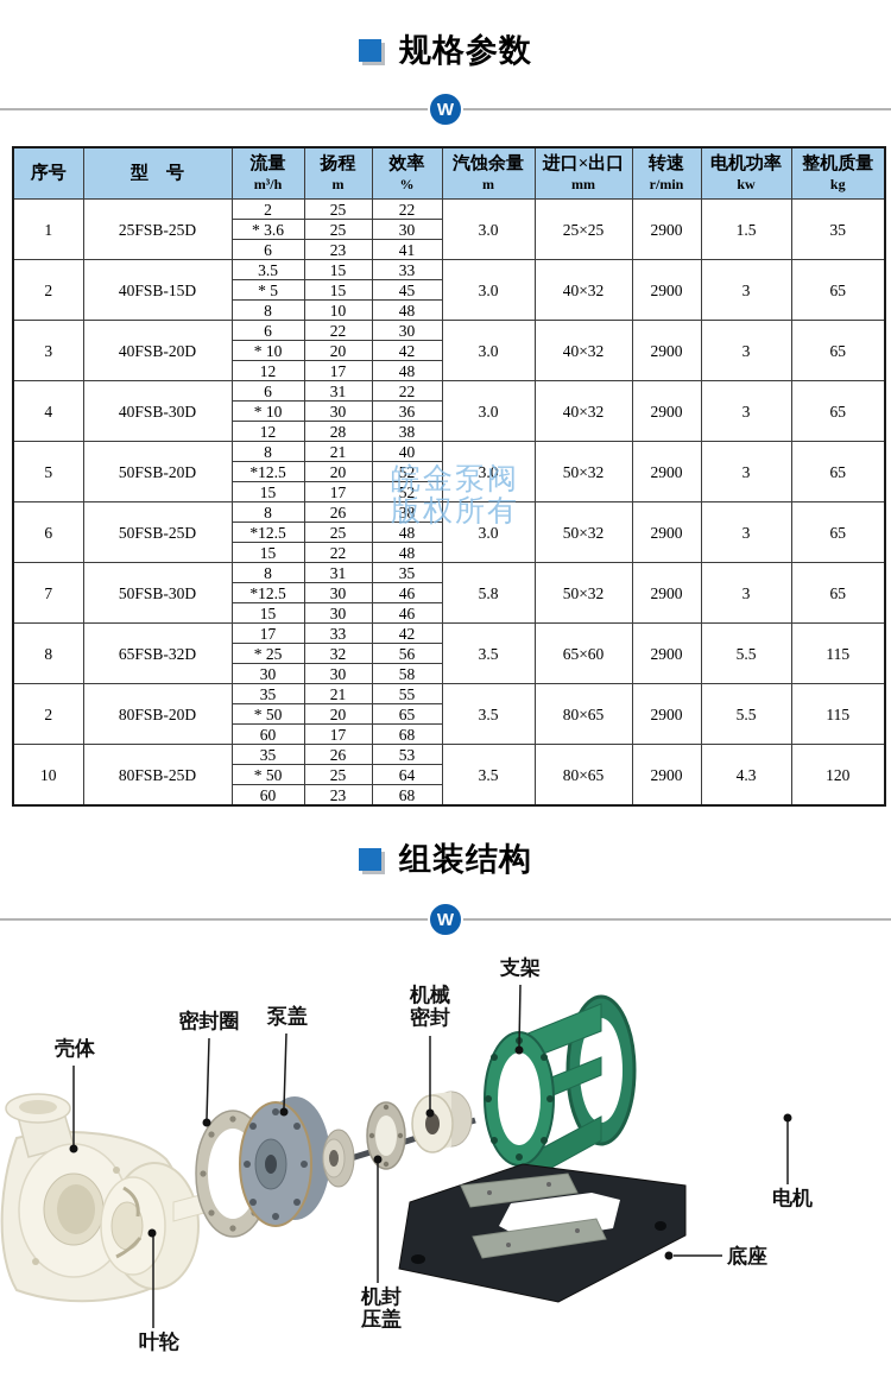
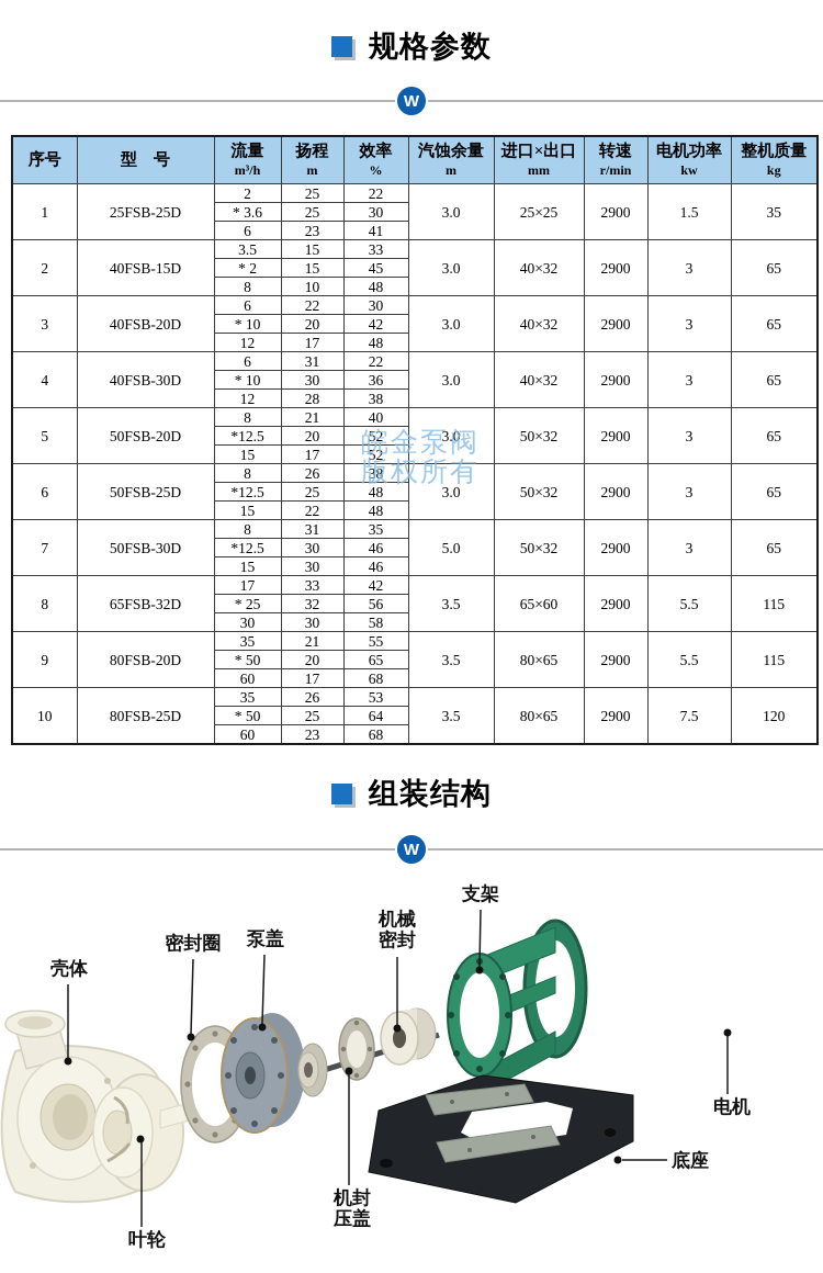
  规格参数
  W
  序号	型 号	流量m³/h	扬程m	效率%	汽蚀余量m	进口×出口mm	转速r/min	电机功率kw	整机质量kg
  1	25FSB-25D	2	25	22	3.0	25×25	2900	1.5	35
  * 3.6	25	30
  6	23	41
  2	40FSB-15D	3.5	15	33	3.0	40×32	2900	3	65
- * 5	15	45
+ * 2	15	45
  8	10	48
  3	40FSB-20D	6	22	30	3.0	40×32	2900	3	65
  * 10	20	42
  12	17	48
  4	40FSB-30D	6	31	22	3.0	40×32	2900	3	65
  * 10	30	36
  12	28	38
  5	50FSB-20D	8	21	40	3.0	50×32	2900	3	65
  *12.5	20	52
  15	17	52
  6	50FSB-25D	8	26	38	3.0	50×32	2900	3	65
  *12.5	25	48
  15	22	48
- 7	50FSB-30D	8	31	35	5.8	50×32	2900	3	65
+ 7	50FSB-30D	8	31	35	5.0	50×32	2900	3	65
  *12.5	30	46
  15	30	46
  8	65FSB-32D	17	33	42	3.5	65×60	2900	5.5	115
  * 25	32	56
  30	30	58
- 2	80FSB-20D	35	21	55	3.5	80×65	2900	5.5	115
+ 9	80FSB-20D	35	21	55	3.5	80×65	2900	5.5	115
  * 50	20	65
  60	17	68
- 10	80FSB-25D	35	26	53	3.5	80×65	2900	4.3	120
+ 10	80FSB-25D	35	26	53	3.5	80×65	2900	7.5	120
  * 50	25	64
  60	23	68
  皖金泵阀
  版权所有
  组装结构
  W
  壳体
  密封圈
  泵盖
  机械
  密封
  支架
  电机
  底座
  机封
  压盖
  叶轮
